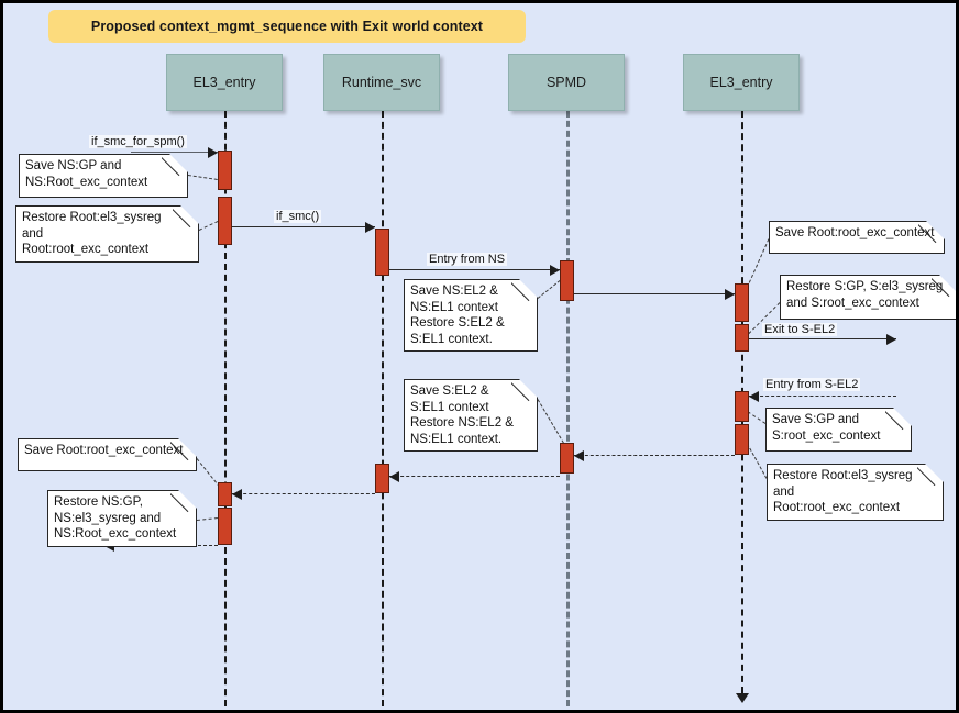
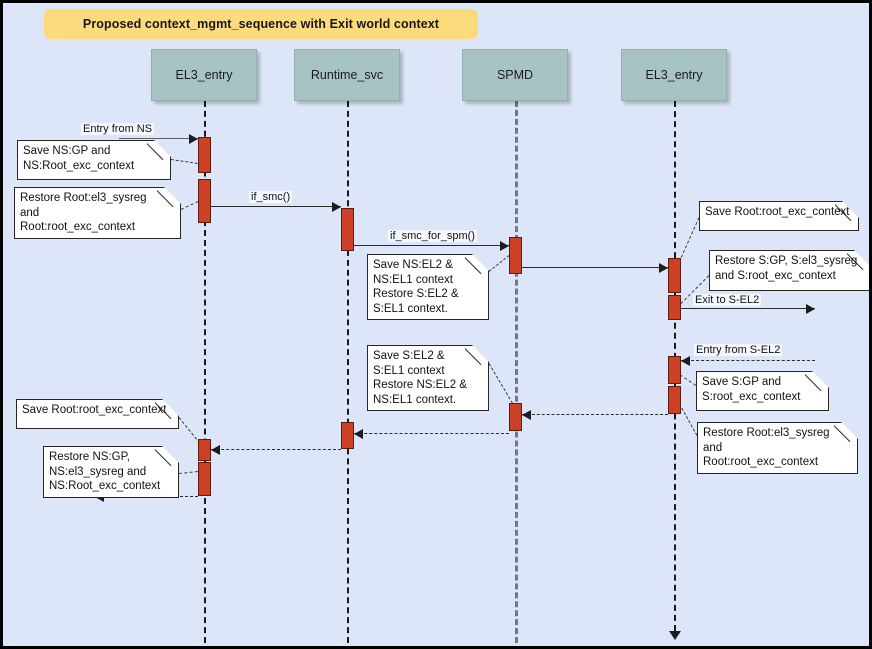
  Proposed context_mgmt_sequence with Exit world context
  EL3_entry
  Runtime_svc
  SPMD
  EL3_entry
- if_smc_for_spm()
+ Entry from NS
  if_smc()
- Entry from NS
+ if_smc_for_spm()
  Exit to S-EL2
  Entry from S-EL2
  Save NS:GP and
  NS:Root_exc_context
  Restore Root:el3_sysreg
  and
  Root:root_exc_context
  Save NS:EL2 &
  NS:EL1 context
  Restore S:EL2 &
  S:EL1 context.
  Save Root:root_exc_context
  Restore S:GP, S:el3_sysreg
  and S:root_exc_context
  Save S:EL2 &
  S:EL1 context
  Restore NS:EL2 &
  NS:EL1 context.
  Save S:GP and
  S:root_exc_context
  Restore Root:el3_sysreg
  and
  Root:root_exc_context
  Save Root:root_exc_context
  Restore NS:GP,
  NS:el3_sysreg and
  NS:Root_exc_context
